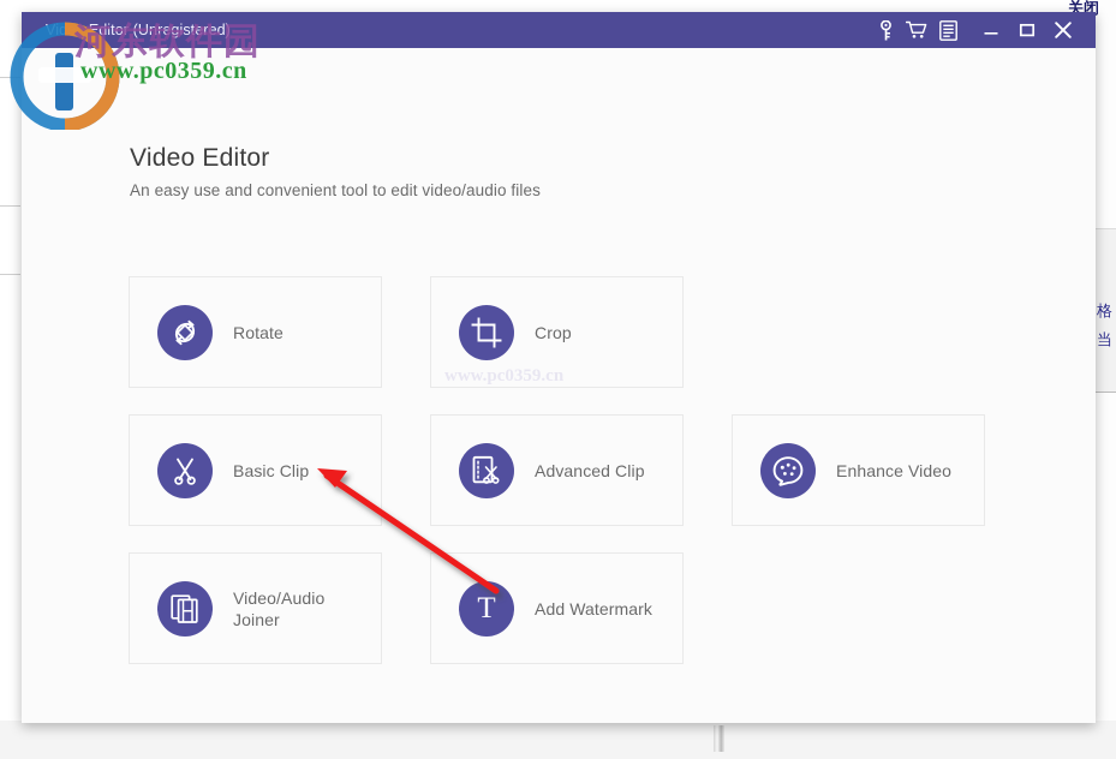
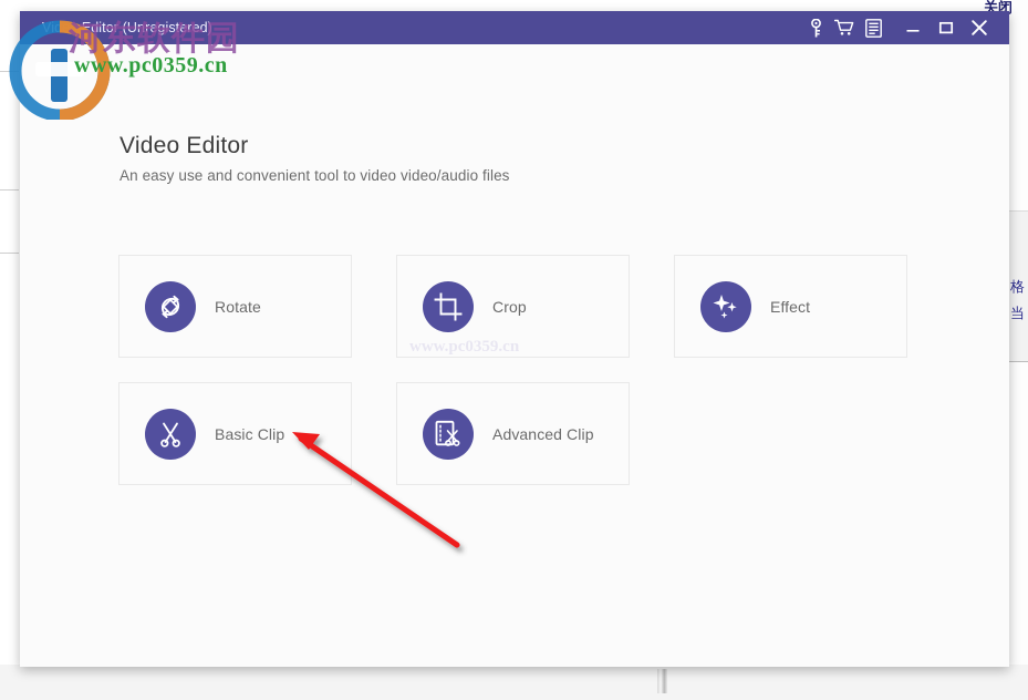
  格
  当
  关闭
  Editor (Unregistered)
  Video Editor
- An easy use and convenient tool to edit video/audio files
+ An easy use and convenient tool to video video/audio files
  Rotate
  Crop
+ Effect
  Basic Clip
  Advanced Clip
- Enhance Video
- Video/Audio Joiner
- T
- Add Watermark
  河东软件园
  www.pc0359.cn
